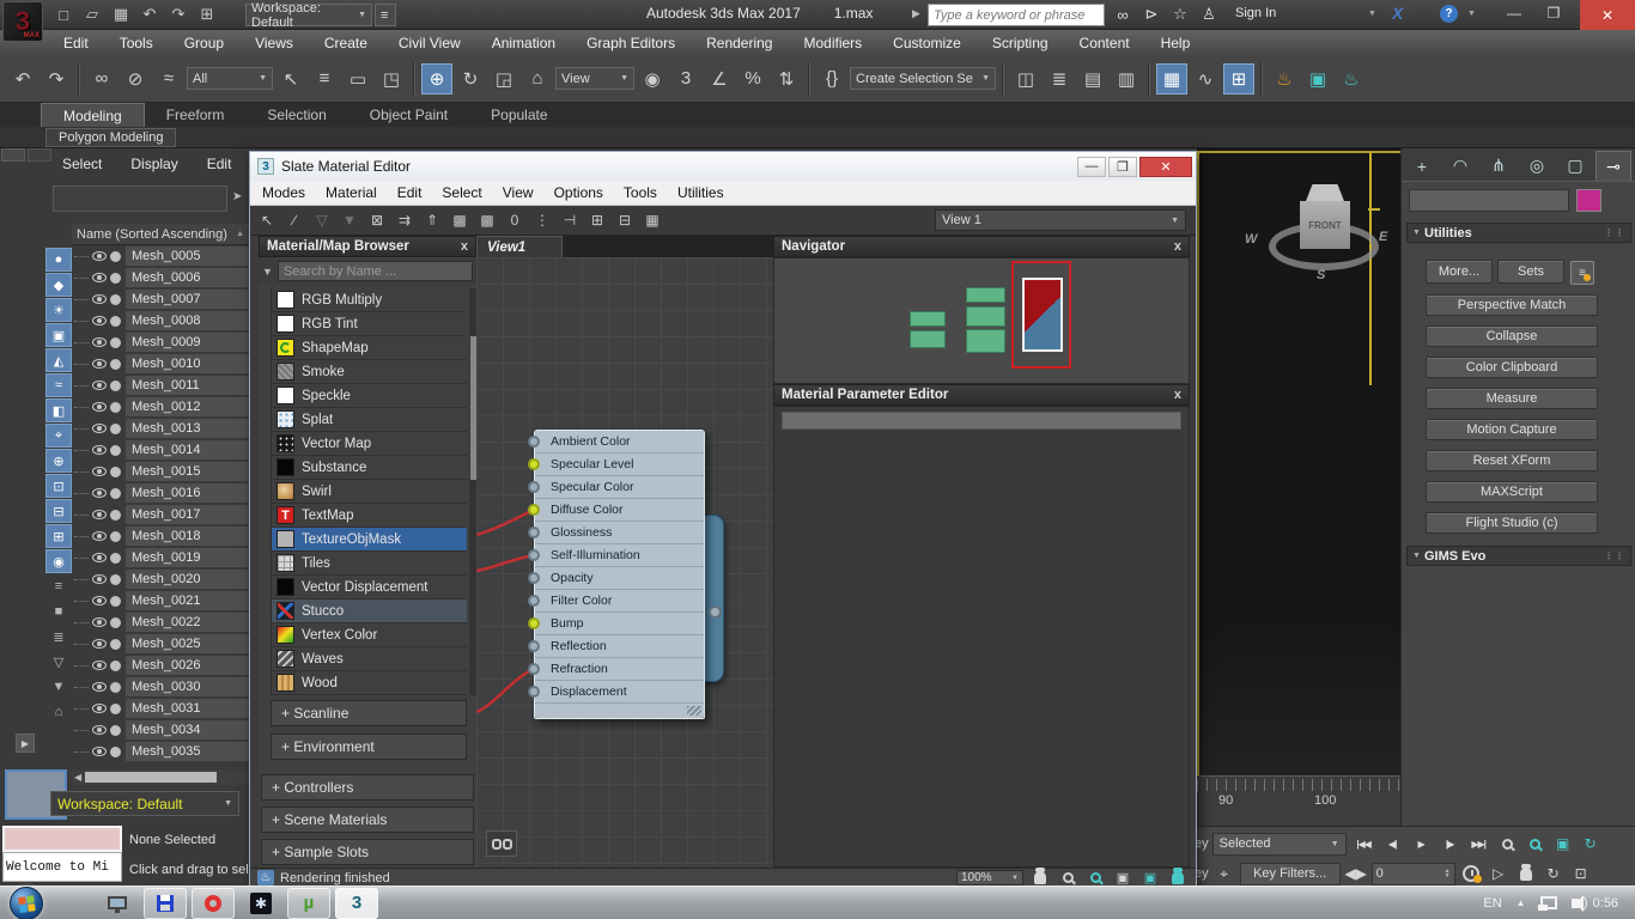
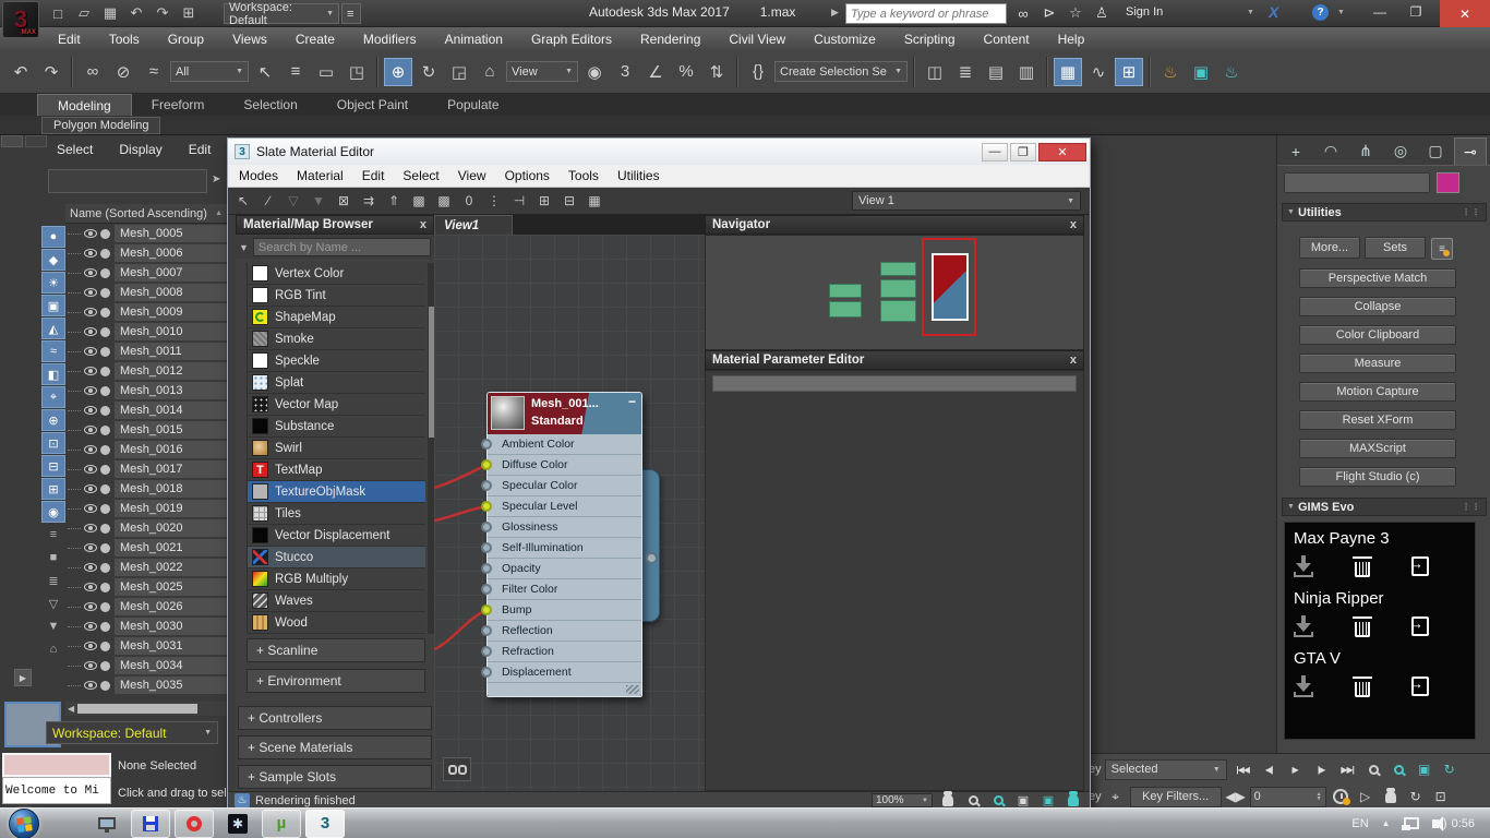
  3
  □
  ▱
  ▦
  ↶
  ↷
  ⊞
  Workspace: Default
  ≡
  Autodesk 3ds Max 2017
  1.max
  ▶
  Type a keyword or phrase
  ∞
  ⊳
  ☆
  ♙
  Sign In
  X
  ?
  —
  ❐
  ✕
  Edit
  Tools
  Group
  Views
  Create
- Civil View
+ Modifiers
  Animation
  Graph Editors
  Rendering
- Modifiers
+ Civil View
  Customize
  Scripting
  Content
  Help
  ↶
  ↷
  ∞
  ⊘
  ≈
  All
  ↖
  ≡
  ▭
  ◳
  ⊕
  ↻
  ◲
  ⌂
  View
  ◉
  3
  ∠
  %
  ⇅
  {}
  Create Selection Se
  ◫
  ≣
  ▤
  ▥
  ▦
  ∿
  ⊞
  ♨
  ▣
  ♨
  Modeling
  Freeform
  Selection
  Object Paint
  Populate
  Polygon Modeling
  Select
  Display
  Edit
  ➤
  Name (Sorted Ascending)
  ●
  ◆
  ☀
  ▣
  ◭
  ≈
  ◧
  ⌖
  ⊕
  ⊡
  ⊟
  ⊞
  ◉
  ≡
  ■
  ≣
  ▽
  ▼
  ⌂
  Mesh_0005
  Mesh_0006
  Mesh_0007
  Mesh_0008
  Mesh_0009
  Mesh_0010
  Mesh_0011
  Mesh_0012
  Mesh_0013
  Mesh_0014
  Mesh_0015
  Mesh_0016
  Mesh_0017
  Mesh_0018
  Mesh_0019
  Mesh_0020
  Mesh_0021
  Mesh_0022
  Mesh_0025
  Mesh_0026
  Mesh_0030
  Mesh_0031
  Mesh_0034
  Mesh_0035
  ◀
  ▶
  Workspace: Default
  Welcome to Mi
  None Selected
  Click and drag to sel
- FRONT
- W
- S
- E
- 90
- 100
  ey
  Selected
  |◀◀
  ◀|
  ▶
  |▶
  ▶▶|
  ▣
  ↻
  ey
  ⌖
  Key Filters...
  ◀▶
  0
  ▷
  ↻
  ⊡
  +
  ◠
  ⋔
  ◎
  ▢
  ⊸
  Utilities
  ⋮⋮
  More...
  Sets
  ≡
  Perspective Match
  Collapse
  Color Clipboard
  Measure
  Motion Capture
  Reset XForm
  MAXScript
  Flight Studio (c)
  GIMS Evo
  ⋮⋮
+ Max Payne 3
+ Ninja Ripper
+ GTA V
  3
  Slate Material Editor
  —
  ❐
  ✕
  Modes
  Material
  Edit
  Select
  View
  Options
  Tools
  Utilities
  ↖
  ∕
  ▽
  ▼
  ⊠
  ⇉
  ⇑
  ▩
  ▩
  0
  ⋮
  ⊣
  ⊞
  ⊟
  ▦
  View 1
  Material/Map Browser
  x
  ▼
  Search by Name ...
- RGB Multiply
+ Vertex Color
  RGB Tint
  ShapeMap
  Smoke
  Speckle
  Splat
  Vector Map
  Substance
  Swirl
  TextMap
  TextureObjMask
  Tiles
  Vector Displacement
  Stucco
- Vertex Color
+ RGB Multiply
  Waves
  Wood
  + Scanline
  + Environment
  + Controllers
  + Scene Materials
  + Sample Slots
  View1
+ Mesh_001...
+ Standard
+ −
  Ambient Color
- Specular Level
+ Diffuse Color
  Specular Color
- Diffuse Color
+ Specular Level
  Glossiness
  Self-Illumination
  Opacity
  Filter Color
  Bump
  Reflection
  Refraction
  Displacement
  Navigator
  x
  Material Parameter Editor
  x
  ♨
  Rendering finished
  100%
  ▣
  ▣
  ✱
  µ
  3
  EN
  ▲
  0:56
